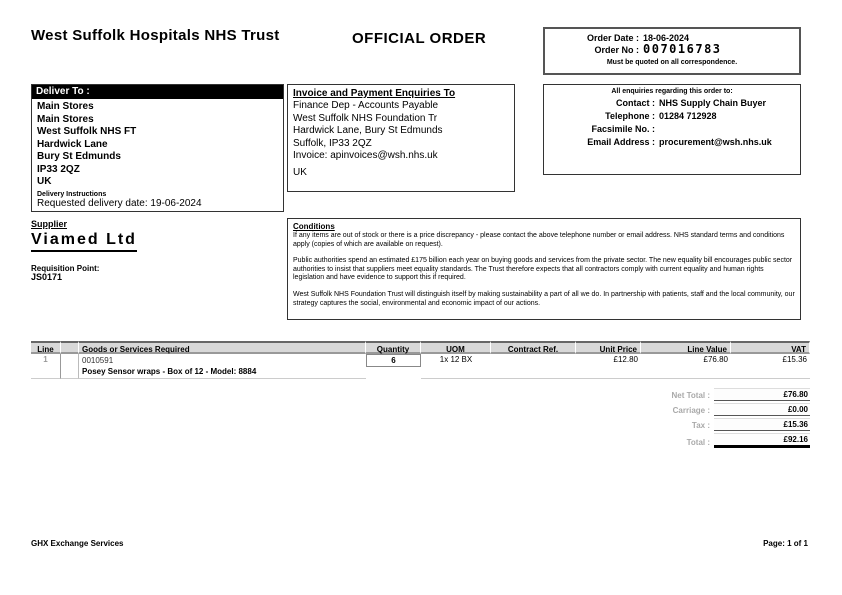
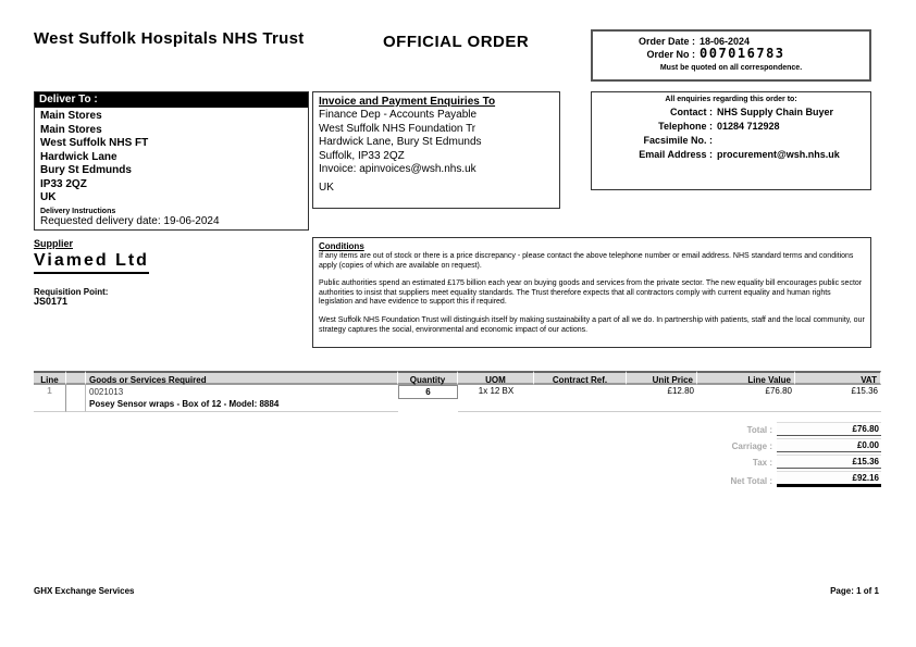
  West Suffolk Hospitals NHS Trust
  OFFICIAL ORDER
  Order Date :
  18-06-2024
  Order No :
  007016783
  Deliver To :
  Main Stores
  Main Stores
  West Suffolk NHS FT
  Hardwick Lane
  Bury St Edmunds
  IP33 2QZ
  UK
  Requested delivery date: 19-06-2024
  Invoice and Payment Enquiries To
  Finance Dep - Accounts Payable
  West Suffolk NHS Foundation Tr
  Hardwick Lane, Bury St Edmunds
  Suffolk, IP33 2QZ
  Invoice: apinvoices@wsh.nhs.uk
  UK
  Contact :
  NHS Supply Chain Buyer
  Telephone :
  01284 712928
  Facsimile No. :
  Email Address :
  procurement@wsh.nhs.uk
  Supplier
  Viamed Ltd
  Requisition Point:
  JS0171
  Conditions
  Line
  Goods or Services Required
  Quantity
  UOM
  Contract Ref.
  Unit Price
  Line Value
  VAT
  1
- 0010591
+ 0021013
  Posey Sensor wraps - Box of 12 - Model: 8884
  6
  1x 12 BX
  £12.80
  £76.80
  £15.36
- Net Total :
+ Total :
  £76.80
  Carriage :
  £0.00
  Tax :
  £15.36
- Total :
+ Net Total :
  £92.16
  GHX Exchange Services
  Page: 1 of 1
